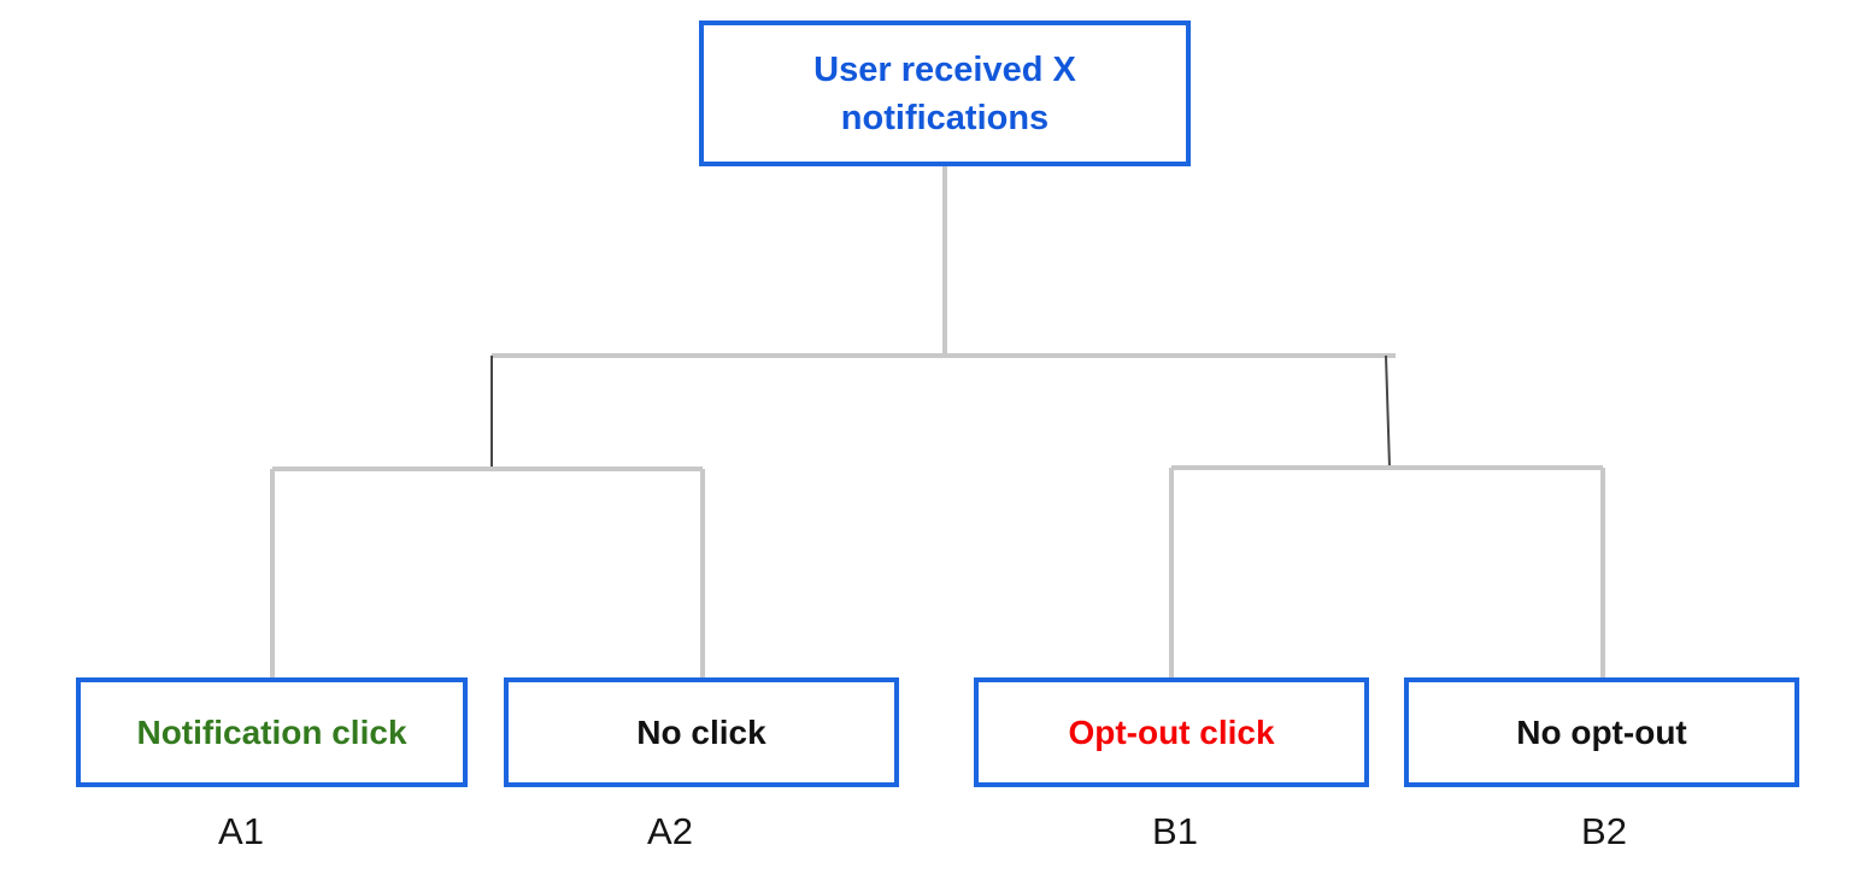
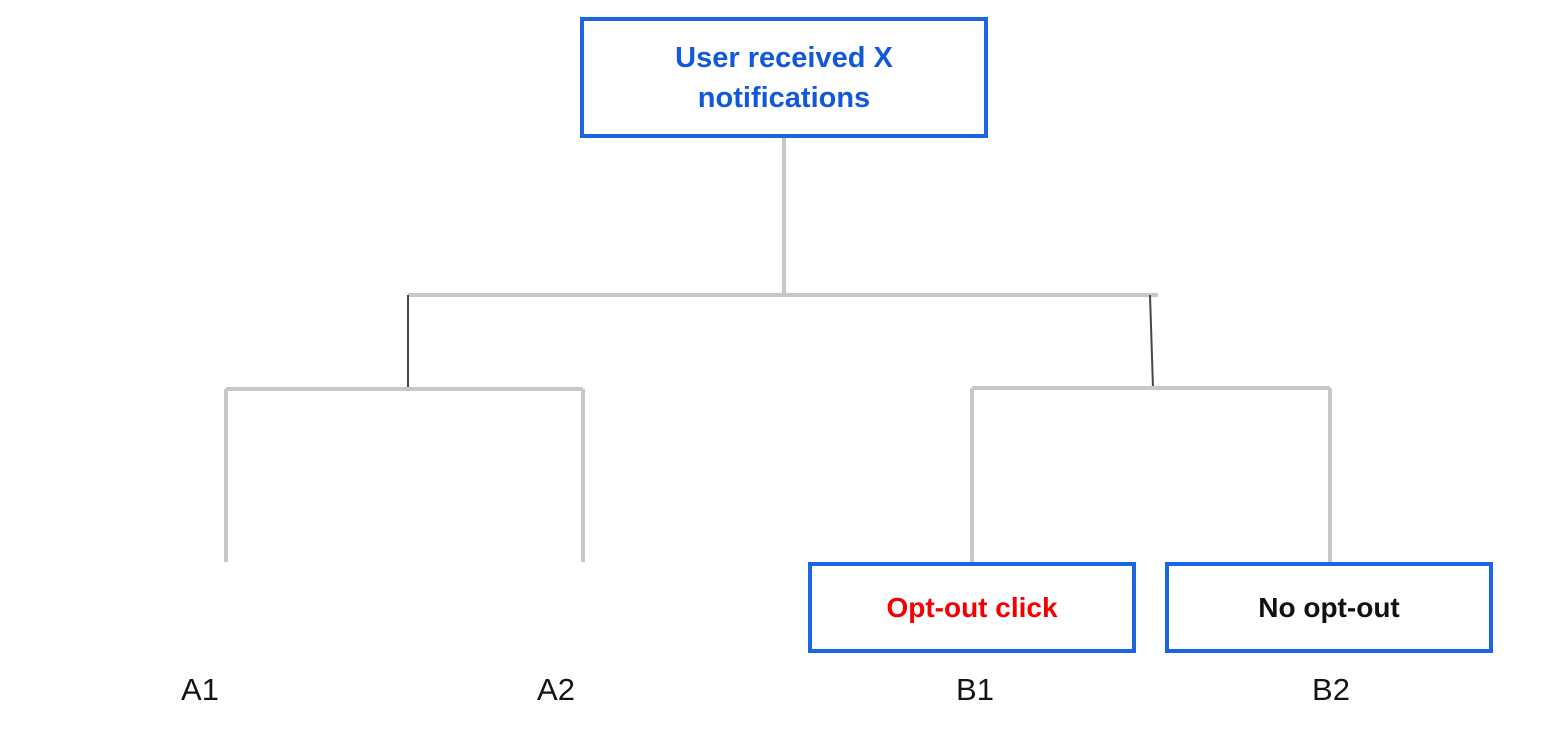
  User received X notifications
- Notification click
- No click
  Opt-out click
  No opt-out
  A1
  A2
  B1
  B2
